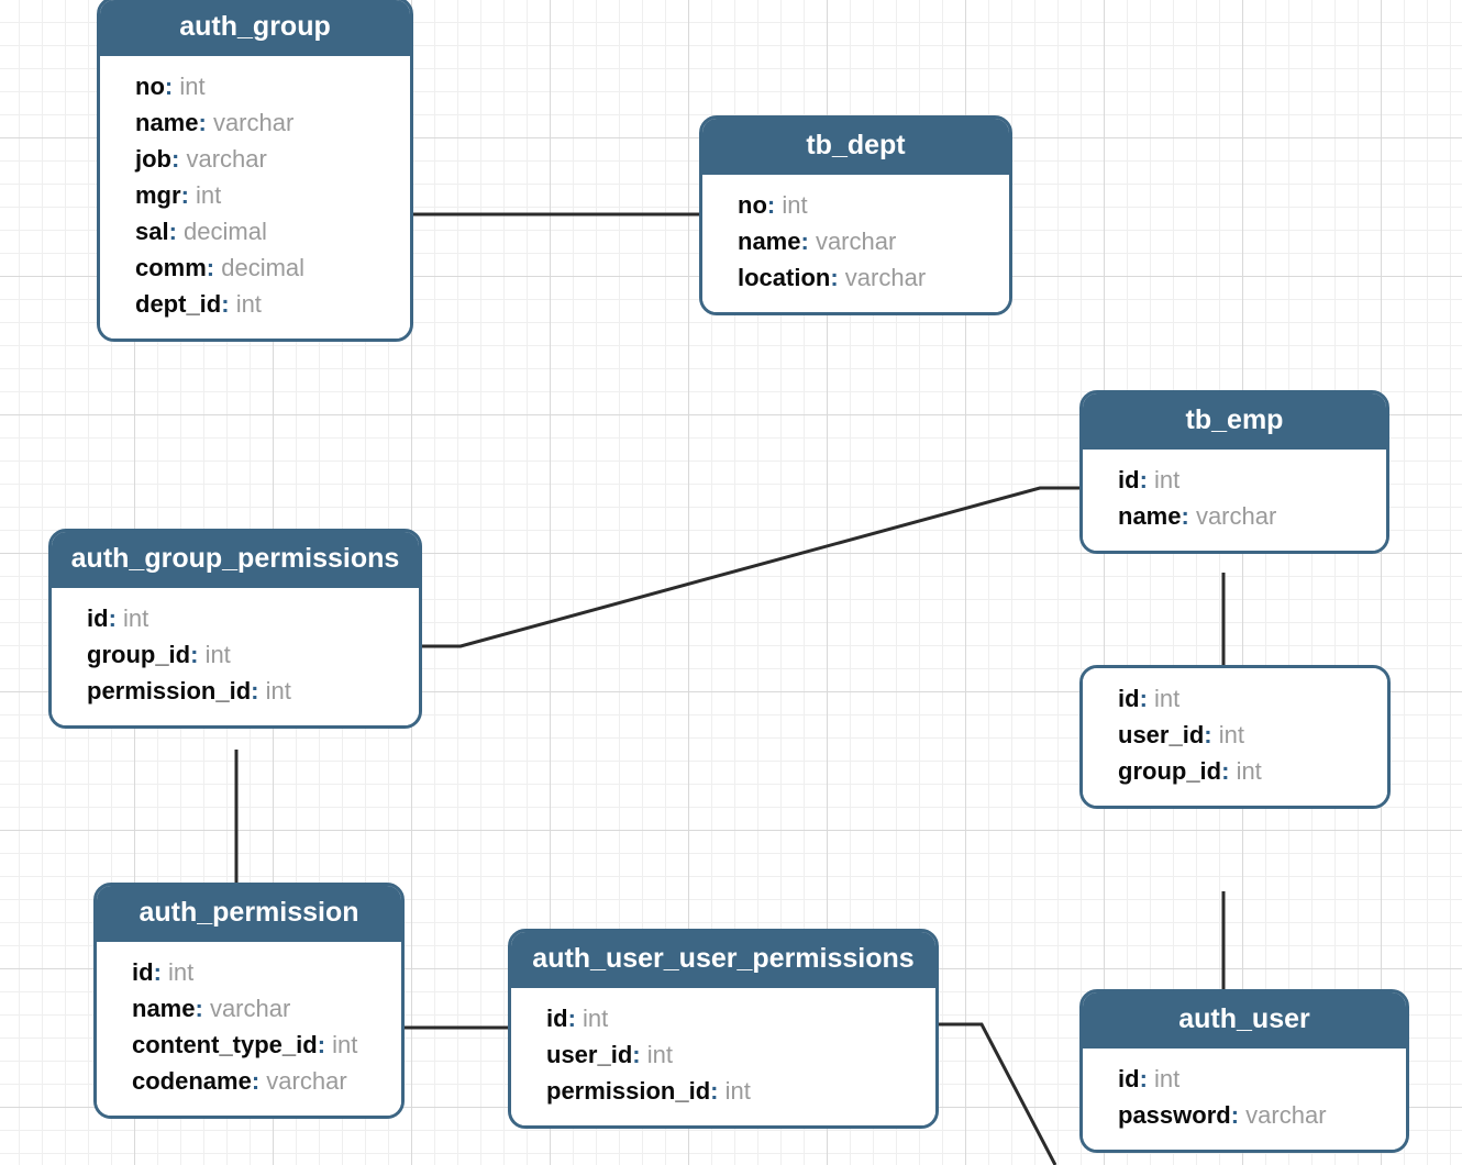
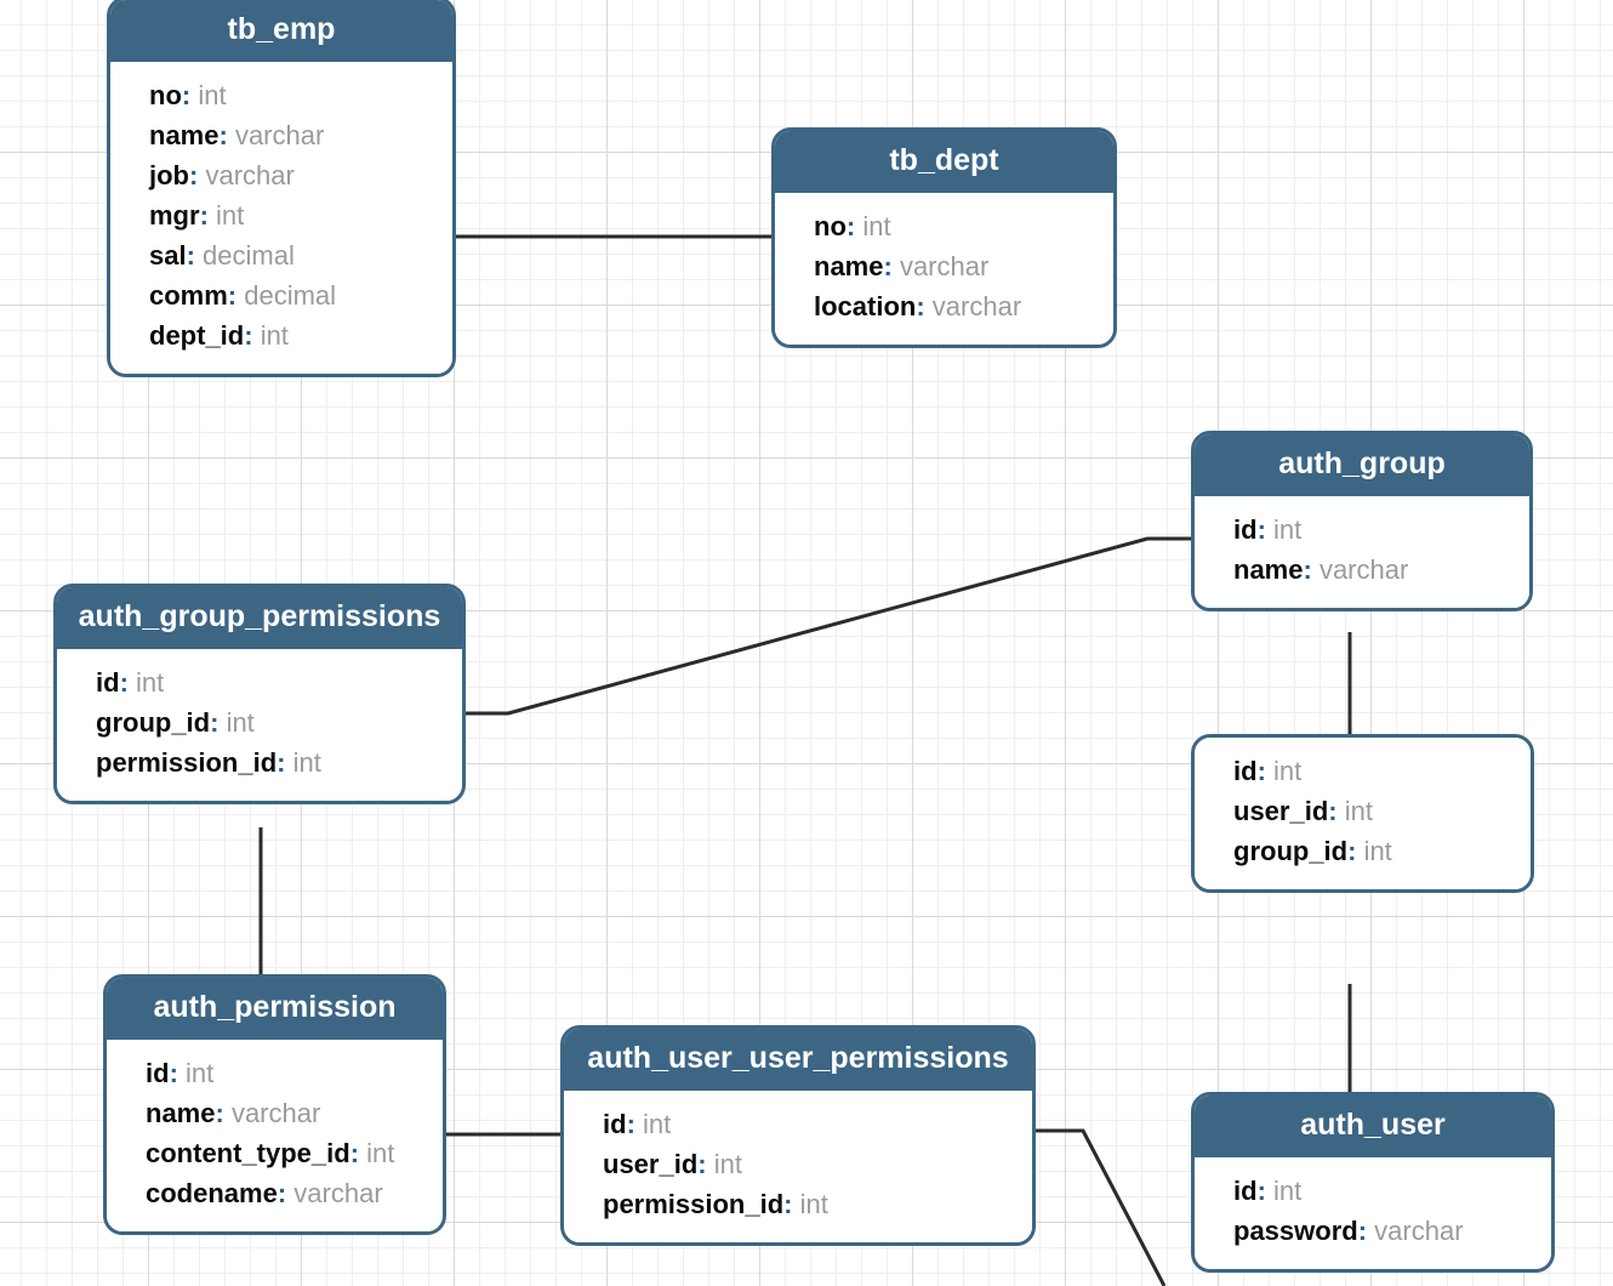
- auth_group
+ tb_emp
  no: int
  name: varchar
  job: varchar
  mgr: int
  sal: decimal
  comm: decimal
  dept_id: int
  tb_dept
  no: int
  name: varchar
  location: varchar
- tb_emp
+ auth_group
  id: int
  name: varchar
  auth_group_permissions
  id: int
  group_id: int
  permission_id: int
  id: int
  user_id: int
  group_id: int
  auth_permission
  id: int
  name: varchar
  content_type_id: int
  codename: varchar
  auth_user_user_permissions
  id: int
  user_id: int
  permission_id: int
  auth_user
  id: int
  password: varchar
